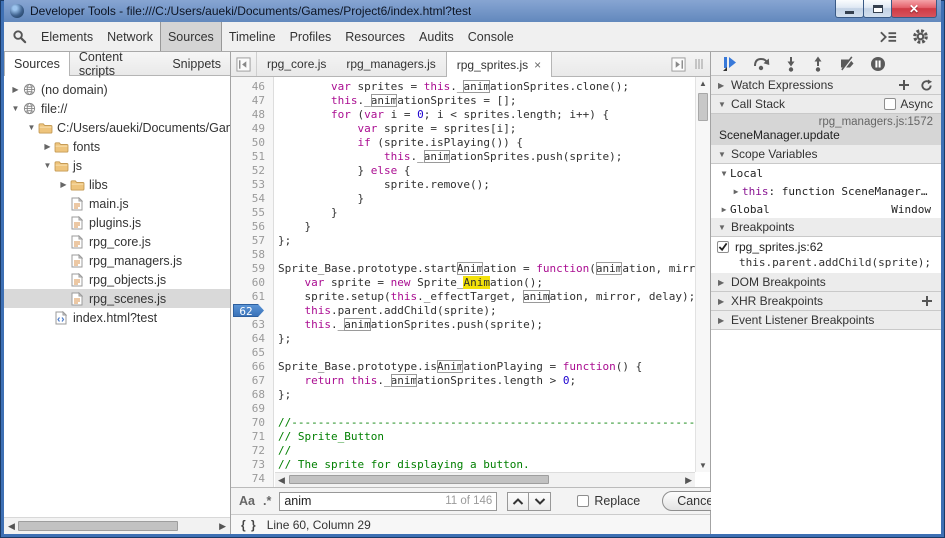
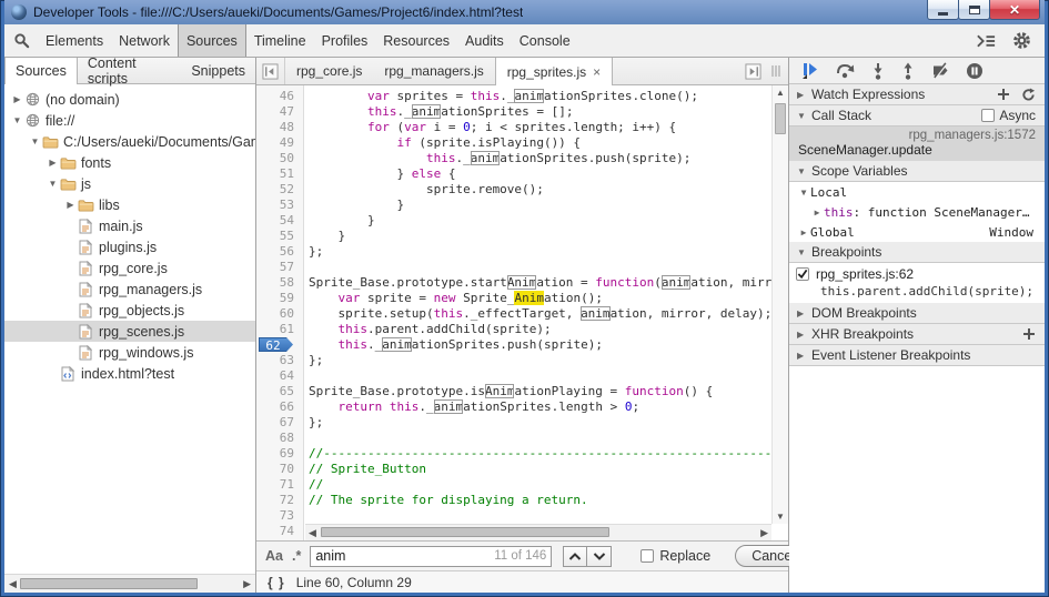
  Developer Tools - file:///C:/Users/aueki/Documents/Games/Project6/index.html?test
  ✕
  Elements
  Network
  Sources
  Timeline
  Profiles
  Resources
  Audits
  Console
  Sources
  Content scripts
  Snippets
  ▶
  (no domain)
  ▼
  file://
  ▼
  C:/Users/aueki/Documents/Ga
  ▶
  fonts
  ▼
  js
  ▶
  libs
  main.js
  plugins.js
  rpg_core.js
  rpg_managers.js
  rpg_objects.js
  rpg_scenes.js
+ rpg_windows.js
  index.html?test
  ◀
  ▶
  rpg_core.js
  rpg_managers.js
  rpg_sprites.js
  ×
  46
  47
  48
  49
  50
  51
  52
  53
  54
  55
  56
  57
  58
  59
  60
  61
  62
  63
  64
  65
  66
  67
  68
  69
  70
  71
  72
  73
  74
  var sprites = this._animationSprites.clone();
  this._animationSprites = [];
  for (var i = 0; i < sprites.length; i++) {
- var sprite = sprites[i];
  if (sprite.isPlaying()) {
  this._animationSprites.push(sprite);
  } else {
  sprite.remove();
  }
  }
  }
  };
  Sprite_Base.prototype.startAnimation = function(animation, mirr
  var sprite = new Sprite_Animation();
  sprite.setup(this._effectTarget, animation, mirror, delay);
  this.parent.addChild(sprite);
  this._animationSprites.push(sprite);
  };
  Sprite_Base.prototype.isAnimationPlaying = function() {
  return this._animationSprites.length > 0;
  };
  //-------------------------------------------------------------
  // Sprite_Button
  //
- // The sprite for displaying a button.
+ // The sprite for displaying a return.
  ▲
  ▼
  ◀
  ▶
  Aa
  .*
  anim
  11 of 146
  Replace
  Cance
  { }
  Line 60, Column 29
  ▶
  Watch Expressions
  ▼
  Call Stack
  Async
  rpg_managers.js:1572
  SceneManager.update
  ▼
  Scope Variables
  ▼
  Local
  ▶
  this
  : function SceneManager…
  ▶
  Global
  Window
  ▼
  Breakpoints
  rpg_sprites.js:62
  this.parent.addChild(sprite);
  ▶
  DOM Breakpoints
  ▶
  XHR Breakpoints
  ▶
  Event Listener Breakpoints
